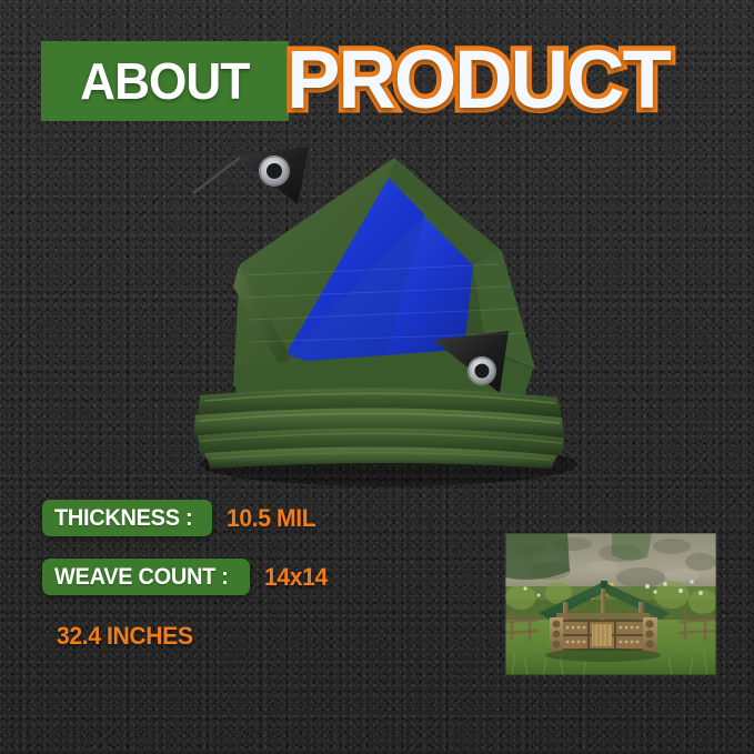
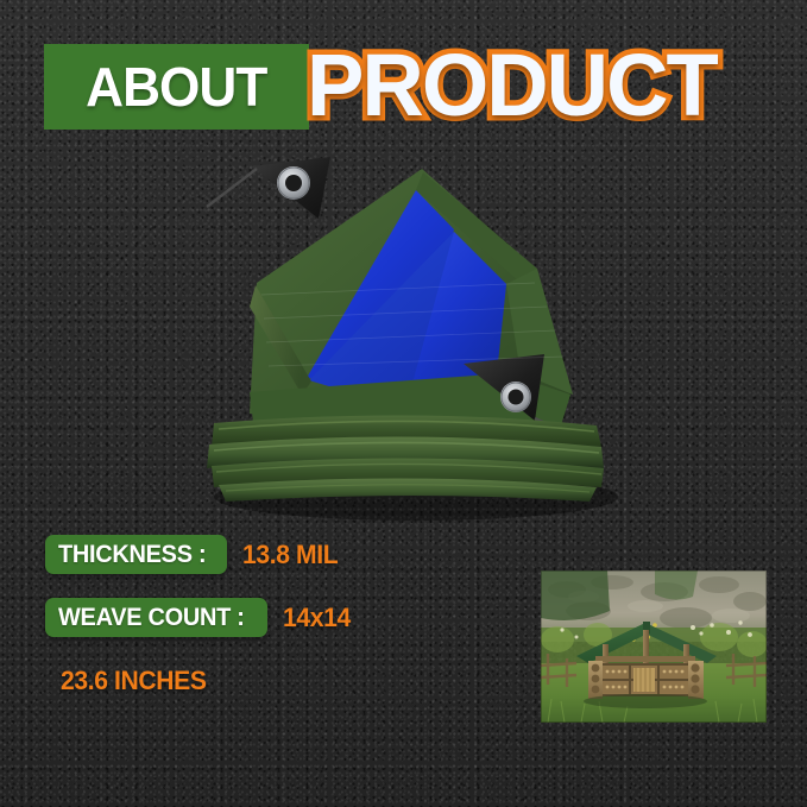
  ABOUT
  PRODUCT
  THICKNESS :
- 10.5 MIL
+ 13.8 MIL
  WEAVE COUNT :
  14x14
- 32.4 INCHES
+ 23.6 INCHES
